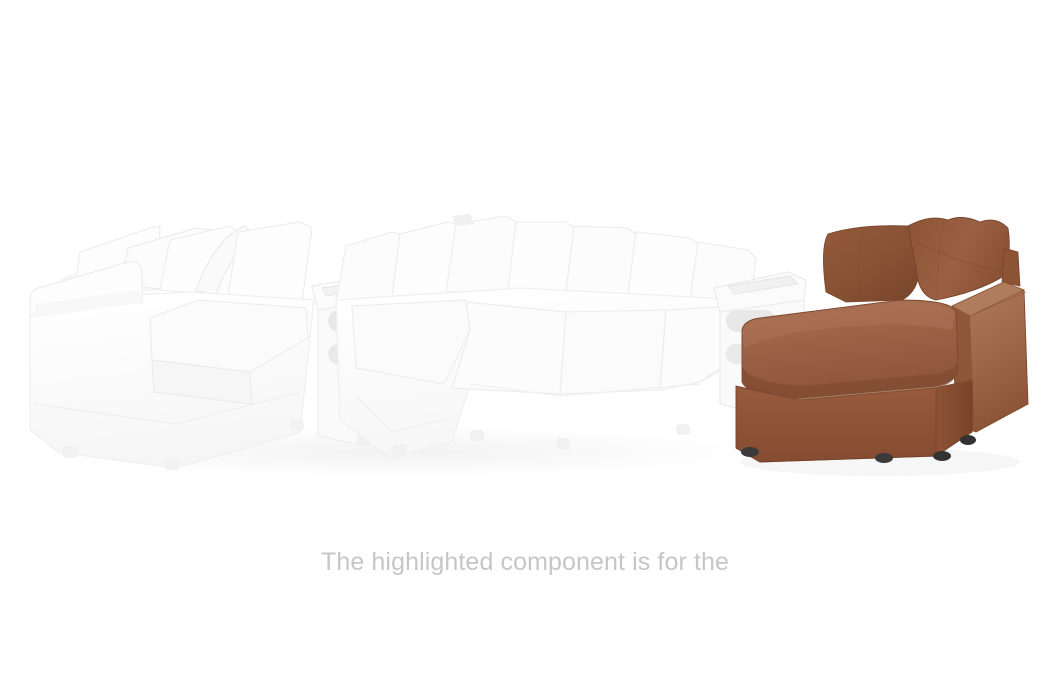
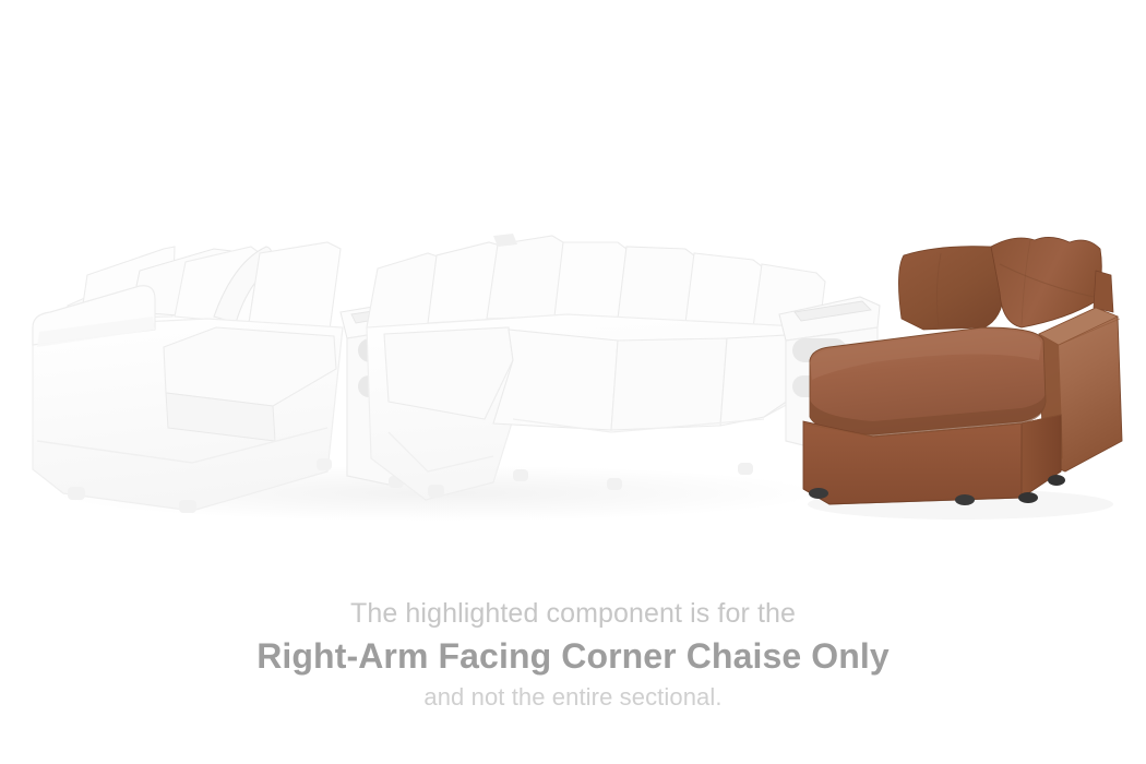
  The highlighted component is for the
+ Right-Arm Facing Corner Chaise Only
+ and not the entire sectional.
